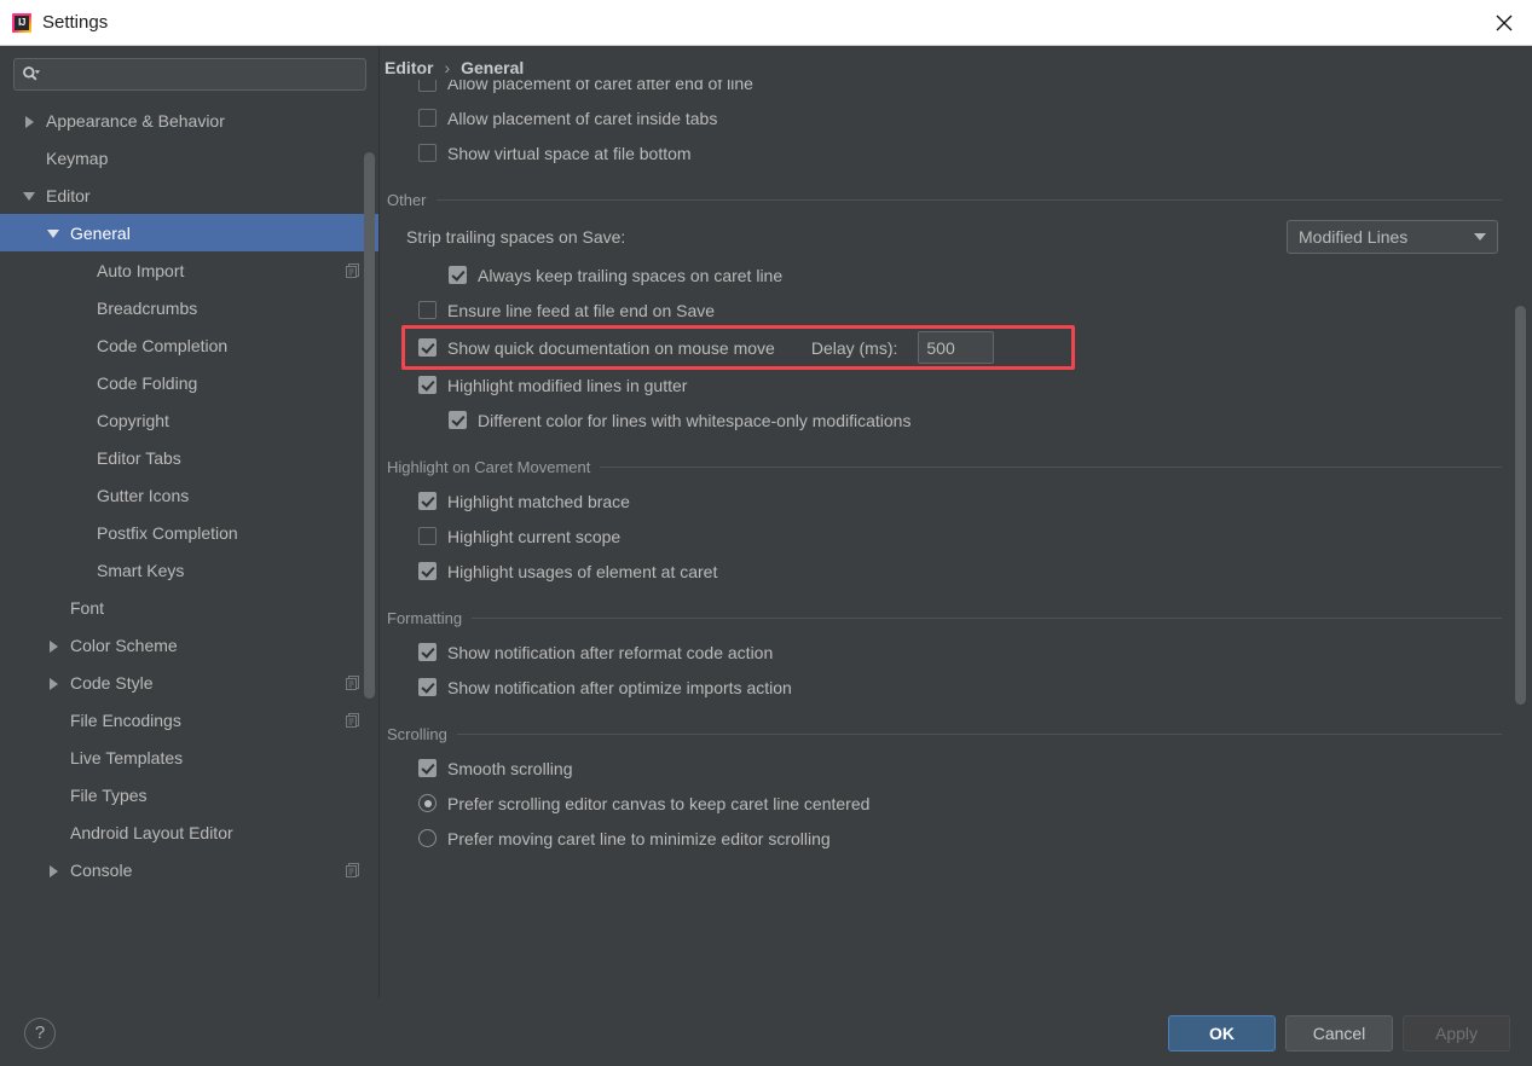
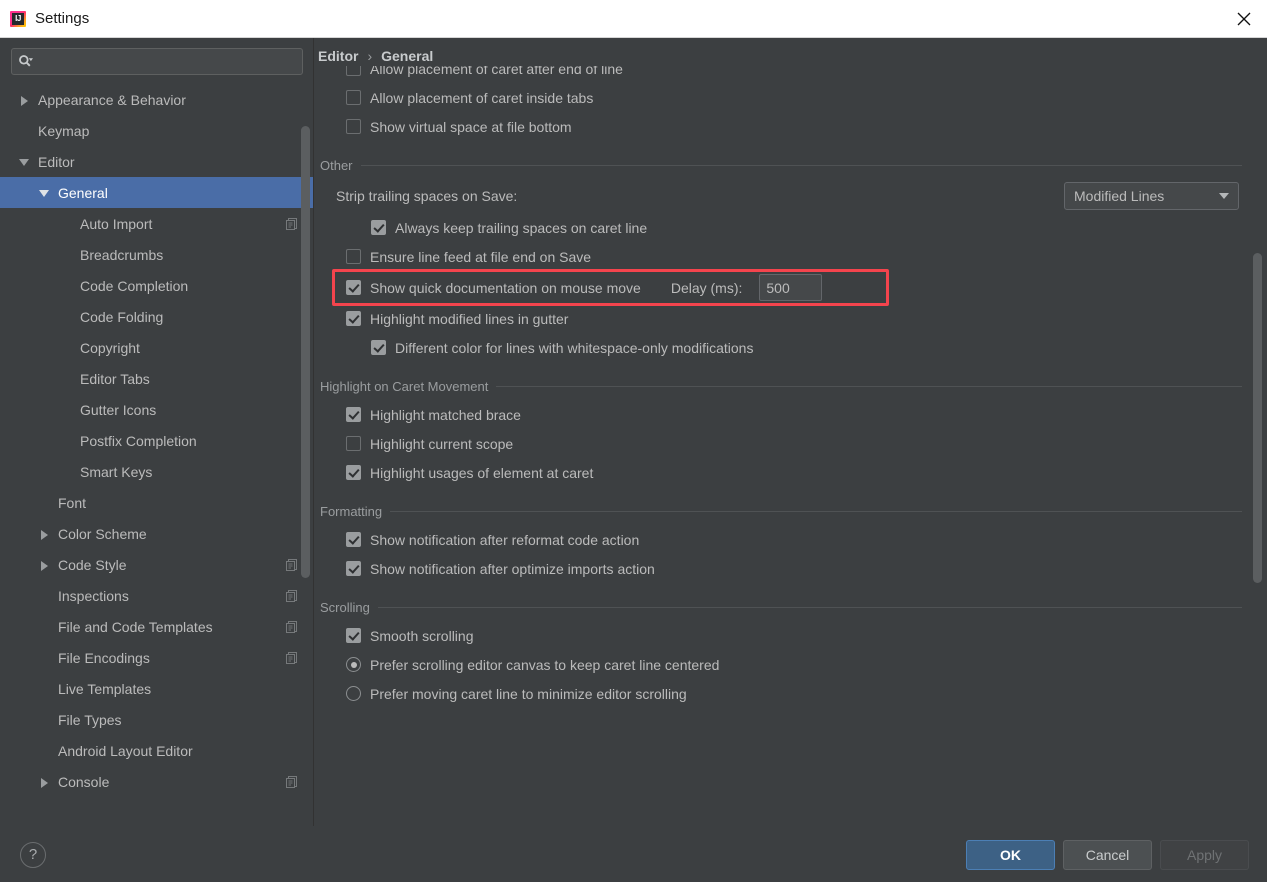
  Settings
  Appearance & Behavior
  Keymap
  Editor
  General
  Auto Import
  Breadcrumbs
  Code Completion
  Code Folding
  Copyright
  Editor Tabs
  Gutter Icons
  Postfix Completion
  Smart Keys
  Font
  Color Scheme
  Code Style
+ Inspections
+ File and Code Templates
  File Encodings
  Live Templates
  File Types
  Android Layout Editor
  Console
  Editor
  ›
  General
  Allow placement of caret after end of line
  Allow placement of caret inside tabs
  Show virtual space at file bottom
  Other
  Strip trailing spaces on Save:
  Modified Lines
  Always keep trailing spaces on caret line
  Ensure line feed at file end on Save
  Show quick documentation on mouse move
  Delay (ms):
  500
  Highlight modified lines in gutter
  Different color for lines with whitespace-only modifications
  Highlight on Caret Movement
  Highlight matched brace
  Highlight current scope
  Highlight usages of element at caret
  Formatting
  Show notification after reformat code action
  Show notification after optimize imports action
  Scrolling
  Smooth scrolling
  Prefer scrolling editor canvas to keep caret line centered
  Prefer moving caret line to minimize editor scrolling
  ?
  OK
  Cancel
  Apply
